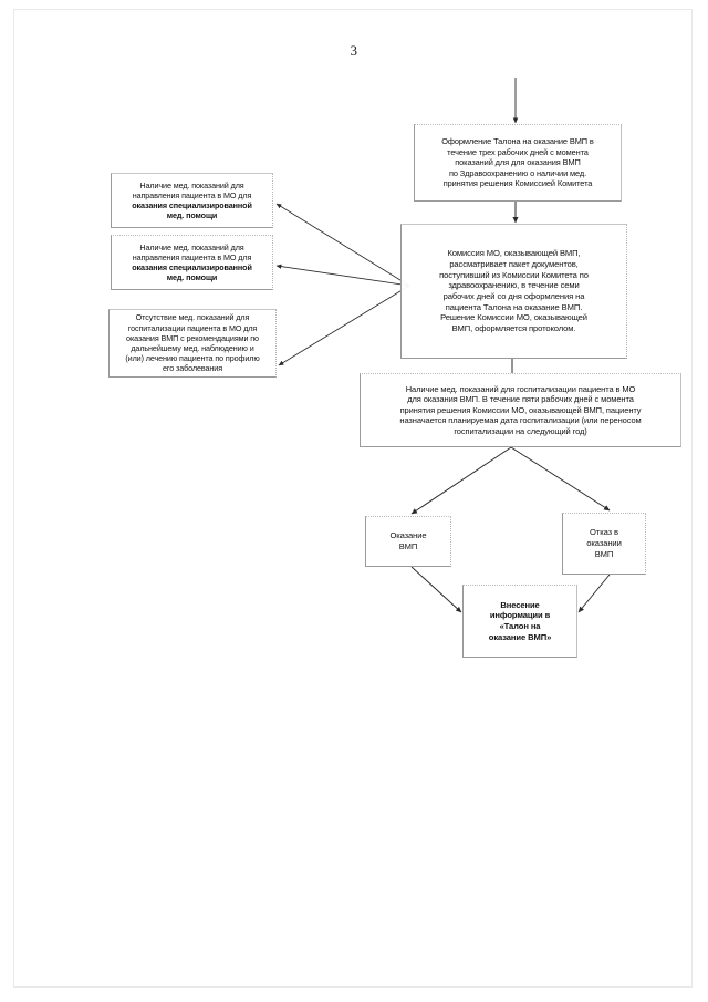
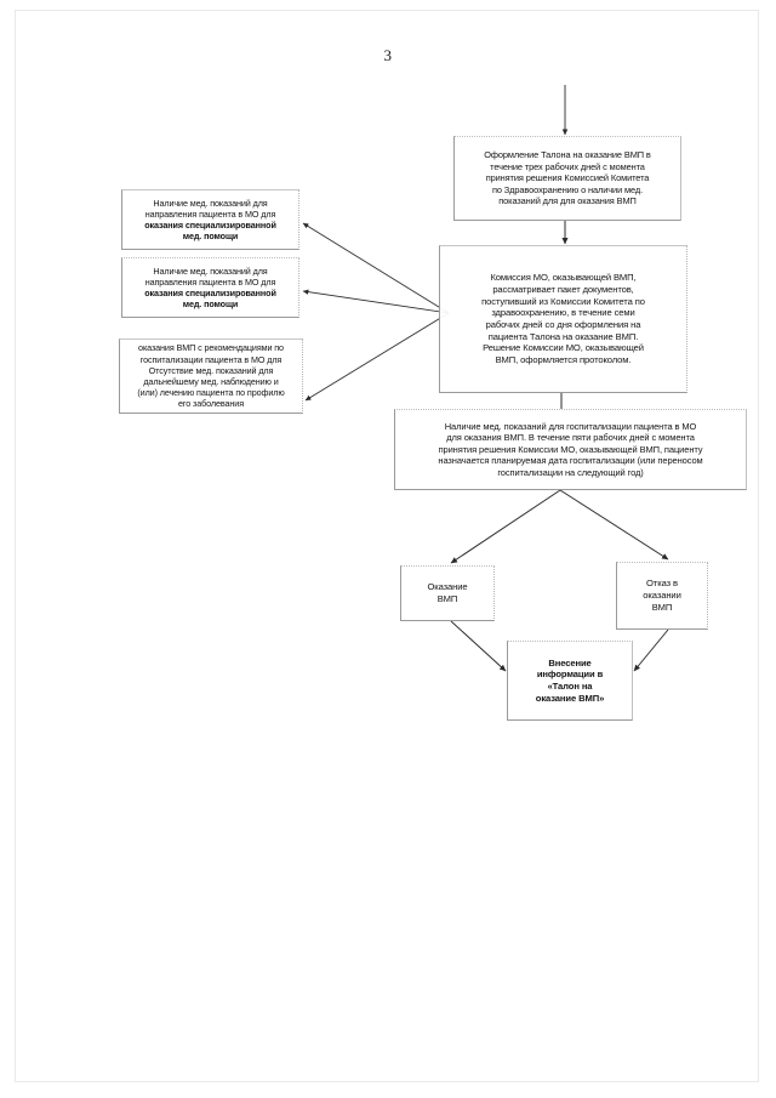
  3
  Оформление Талона на оказание ВМП в
  течение трех рабочих дней с момента
- показаний для для оказания ВМП
+ принятия решения Комиссией Комитета
  по Здравоохранению о наличии мед.
- принятия решения Комиссией Комитета
+ показаний для для оказания ВМП
  Комиссия МО, оказывающей ВМП,
  рассматривает пакет документов,
  поступивший из Комиссии Комитета по
  здравоохранению, в течение семи
  рабочих дней со дня оформления на
  пациента Талона на оказание ВМП.
  Решение Комиссии МО, оказывающей
  ВМП, оформляется протоколом.
  Наличие мед. показаний для
  направления пациента в МО для
  оказания специализированной
  мед. помощи
  Наличие мед. показаний для
  направления пациента в МО для
  оказания специализированной
  мед. помощи
- Отсутствие мед. показаний для
+ оказания ВМП с рекомендациями по
  госпитализации пациента в МО для
- оказания ВМП с рекомендациями по
+ Отсутствие мед. показаний для
  дальнейшему мед. наблюдению и
  (или) лечению пациента по профилю
  его заболевания
  Наличие мед. показаний для госпитализации пациента в МО
  для оказания ВМП. В течение пяти рабочих дней с момента
  принятия решения Комиссии МО, оказывающей ВМП, пациенту
  назначается планируемая дата госпитализации (или переносом
  госпитализации на следующий год)
  Оказание
  ВМП
  Отказ в
  оказании
  ВМП
  Внесение
  информации в
  «Талон на
  оказание ВМП»
